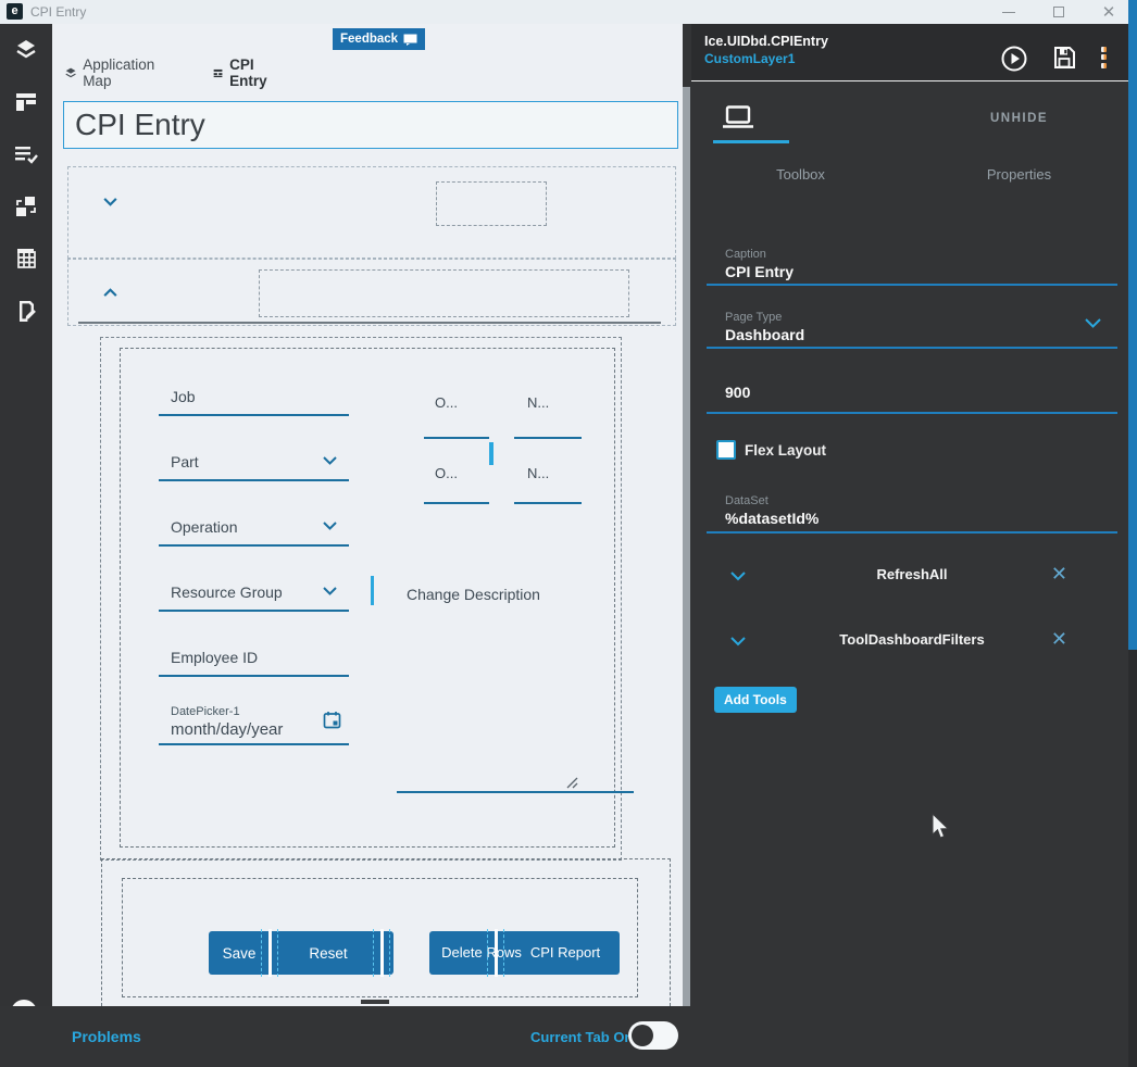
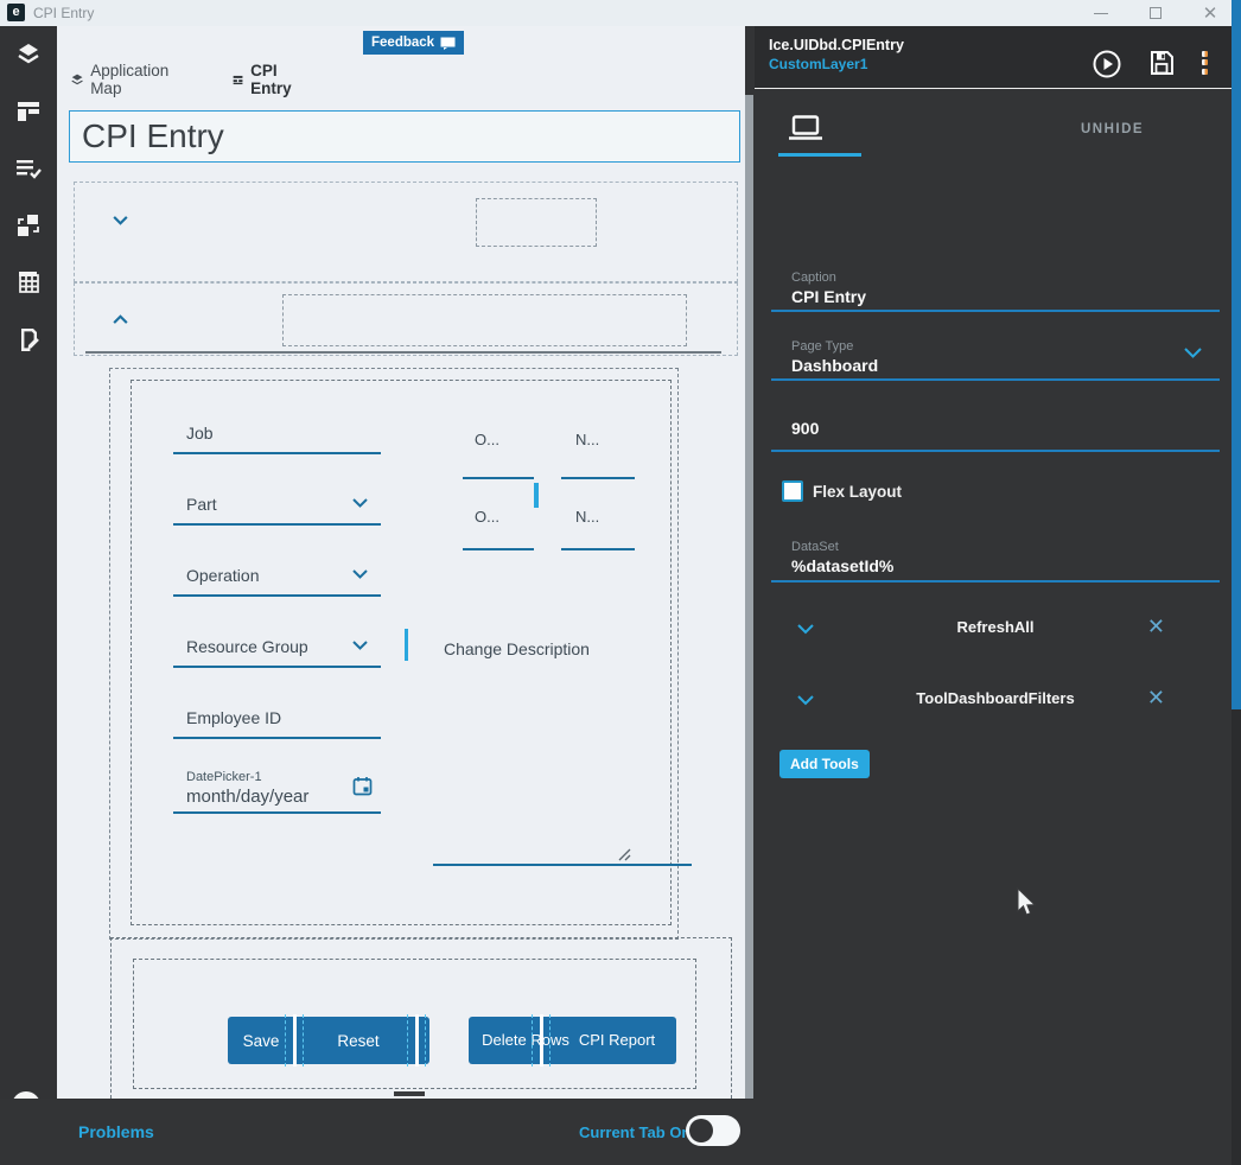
  e
  CPI Entry
  ✕
  Feedback
  Application Map
  CPI Entry
  CPI Entry
  Job
  Part
  Operation
  Resource Group
  Employee ID
  DatePicker-1
  month/day/year
  O...
  N...
  O...
  N...
  Change Description
  Save
  Reset
  Delete Rows
  CPI Report
  Ice.UIDbd.CPIEntry
  CustomLayer1
  UNHIDE
- Toolbox
- Properties
  Caption
  CPI Entry
  Page Type
  Dashboard
  900
  Flex Layout
  DataSet
  %datasetId%
  RefreshAll
  ✕
  ToolDashboardFilters
  ✕
  Add Tools
  Problems
  Current Tab O
